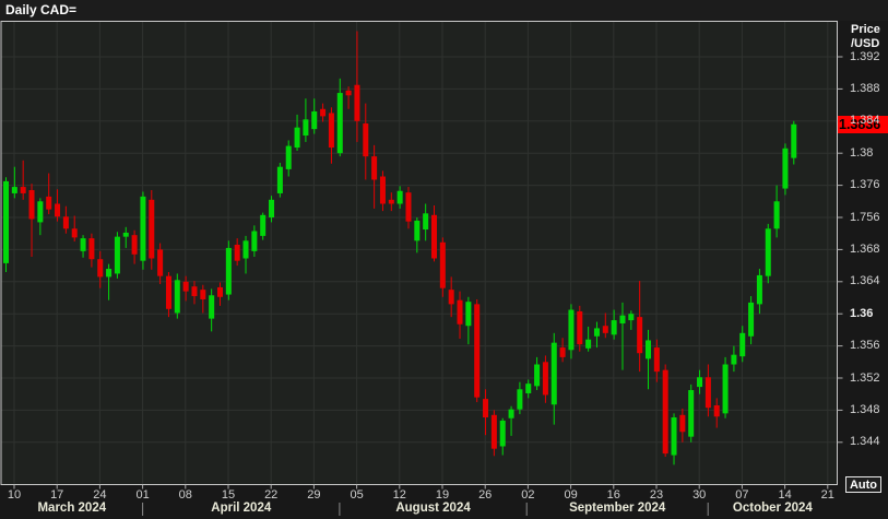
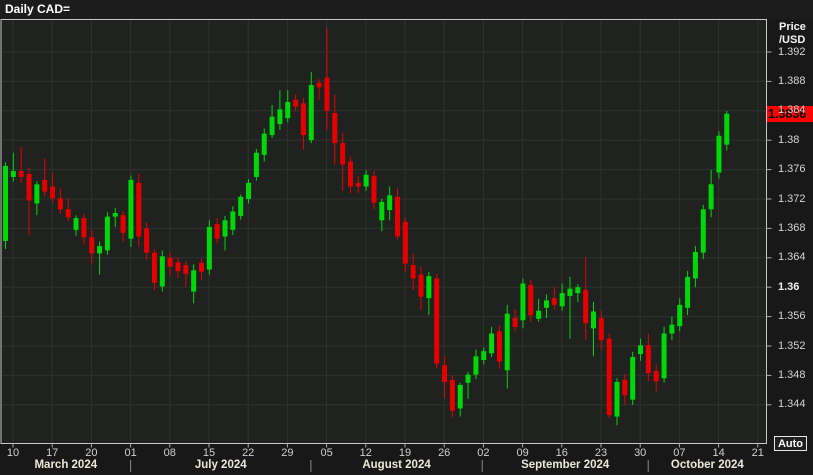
  Daily CAD=
  Price
  /USD
  1.3836
  Auto
  1.392
  1.388
  1.384
  1.38
  1.376
- 1.756
+ 1.372
  1.368
  1.364
  1.36
  1.356
  1.352
  1.348
  1.344
  10
  17
- 24
+ 20
  01
  08
  15
  22
  29
  05
  12
  19
  26
  02
  09
  16
  23
  30
  07
  14
  21
  March 2024
- April 2024
+ July 2024
  August 2024
  September 2024
  October 2024
